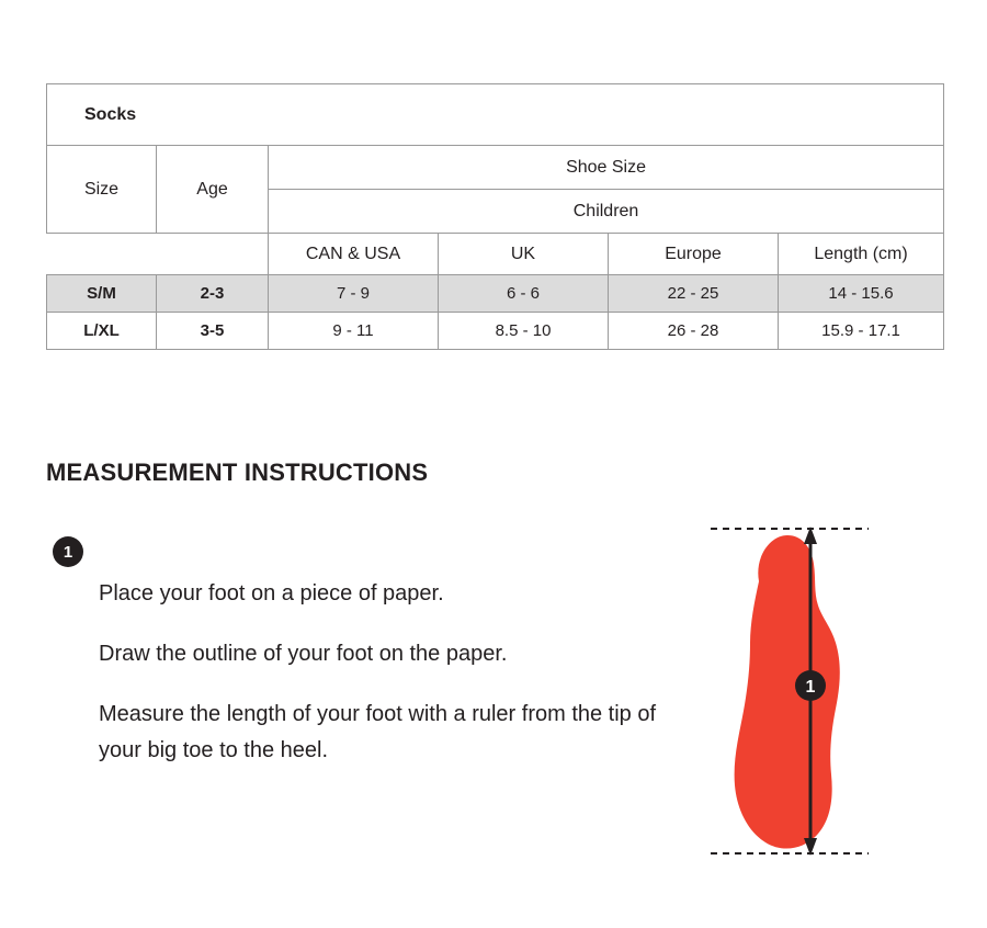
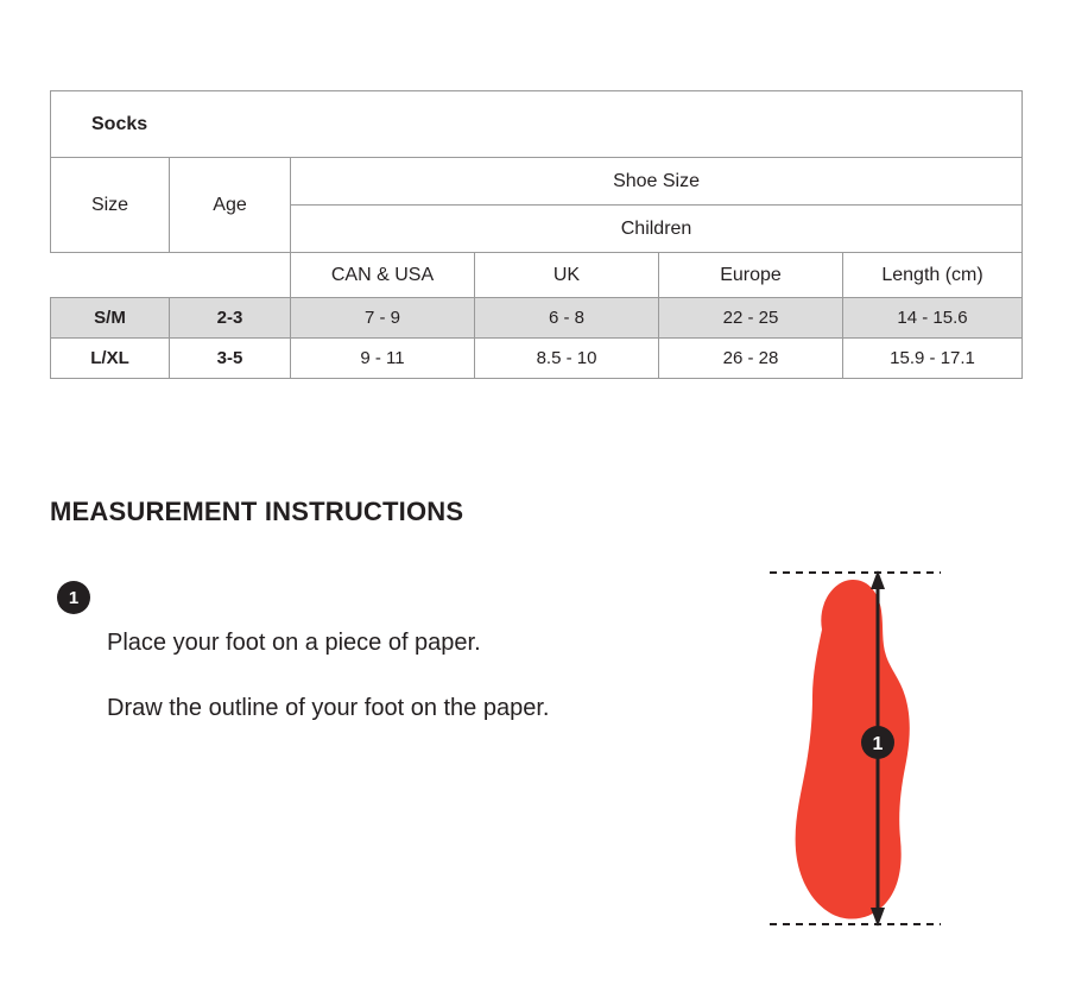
  Socks
  Size	Age	Shoe Size
  Children
  		CAN & USA	UK	Europe	Length (cm)
- S/M	2-3	7 - 9	6 - 6	22 - 25	14 - 15.6
+ S/M	2-3	7 - 9	6 - 8	22 - 25	14 - 15.6
  L/XL	3-5	9 - 11	8.5 - 10	26 - 28	15.9 - 17.1
  MEASUREMENT INSTRUCTIONS
  1
  Place your foot on a piece of paper.
  Draw the outline of your foot on the paper.
- Measure the length of your foot with a ruler from the tip of your big toe to the heel.
  1
